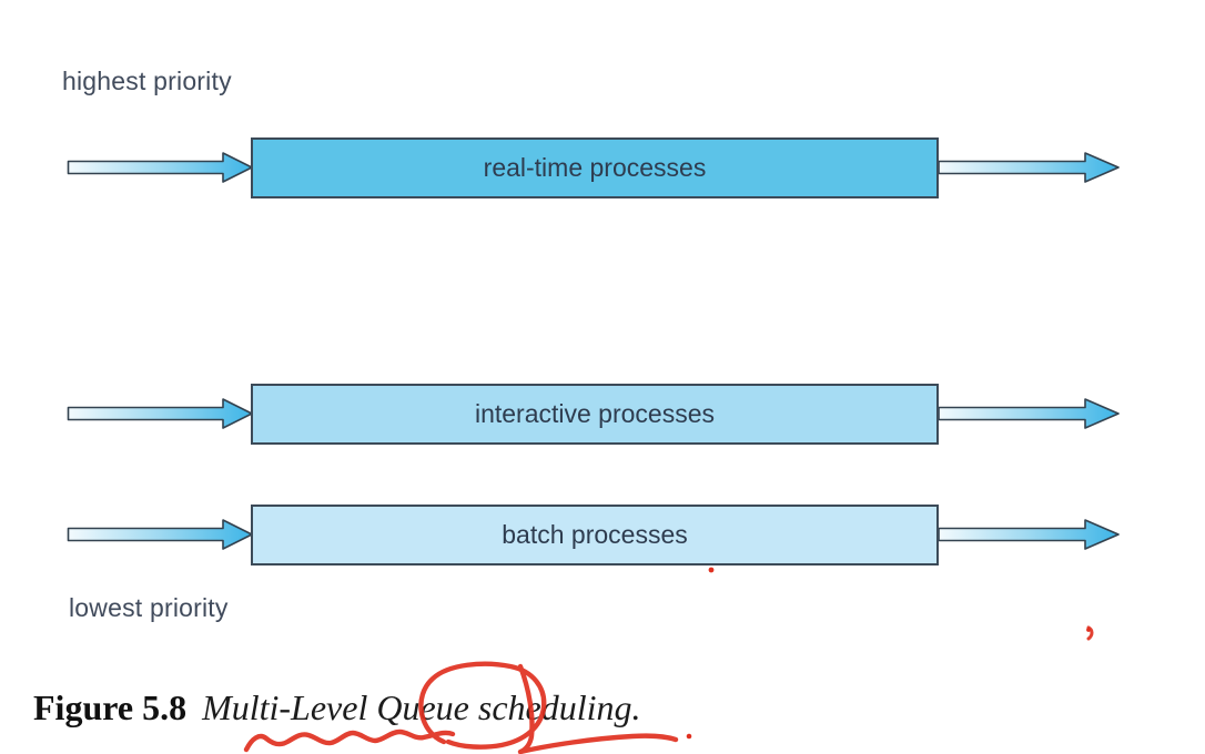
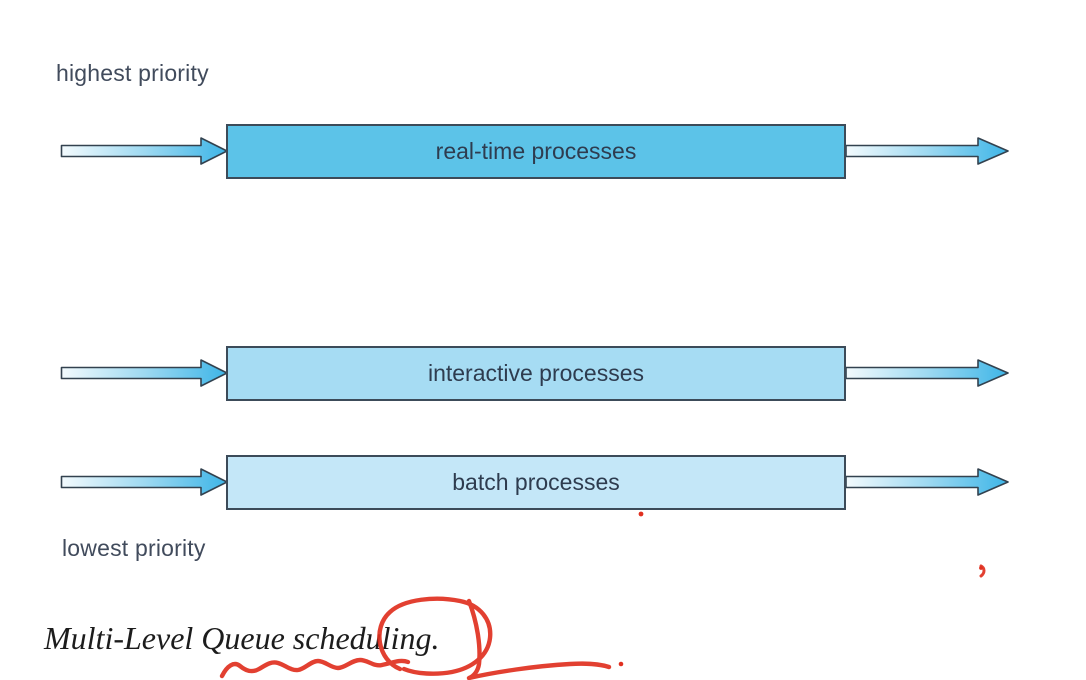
  highest priority
  real-time processes
  interactive processes
  batch processes
  lowest priority
- Figure 5.8
  Multi-Level Queue scheduling.
